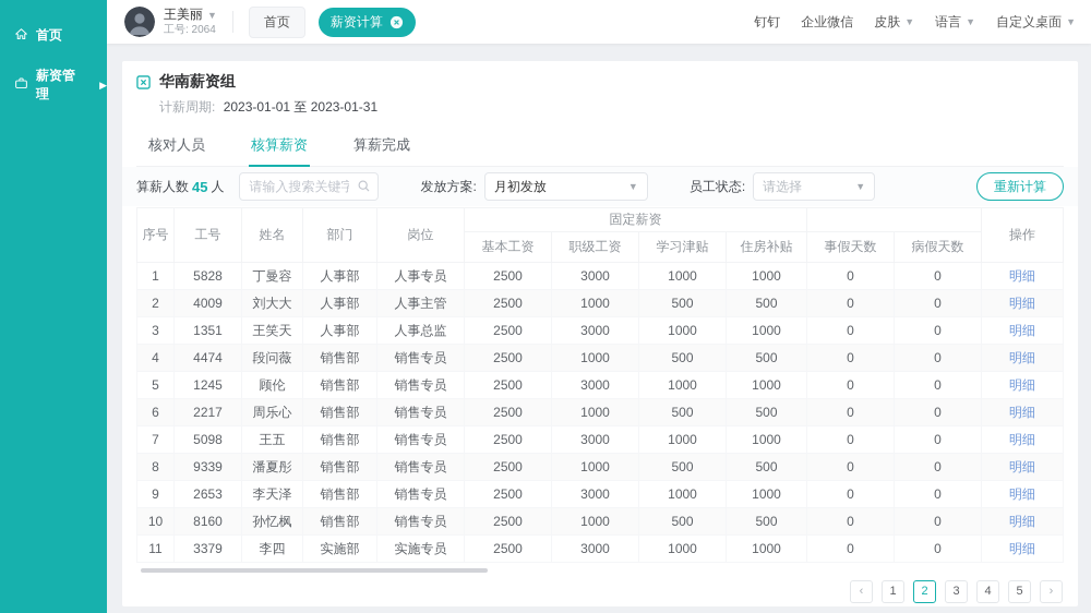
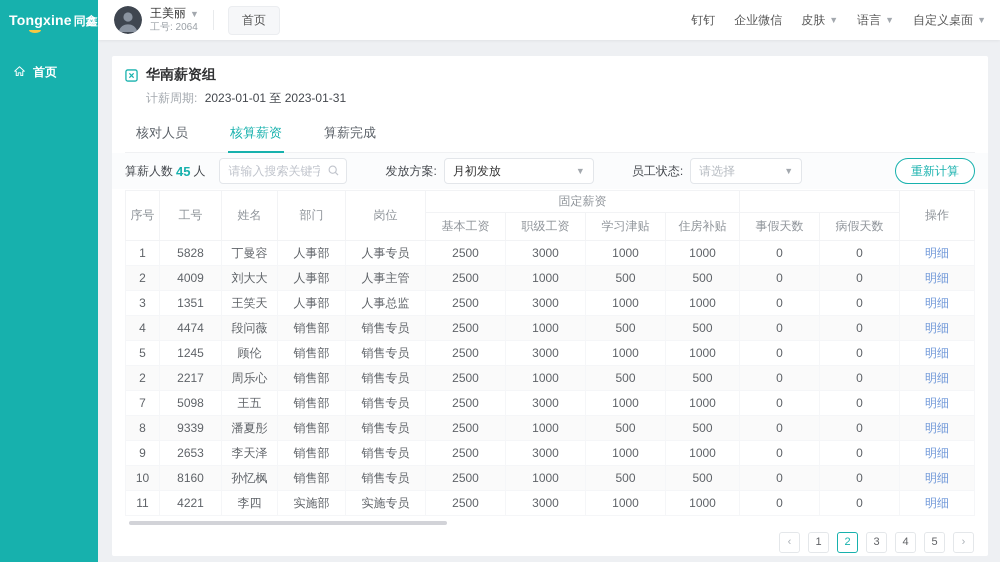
+ Tongxine
+ 同鑫
  首页
- 薪资管理
- ▶
  王美丽 ▼
  工号: 2064
  首页
- 薪资计算
  钉钉
  企业微信
  皮肤
  ▼
  语言
  ▼
  自定义桌面
  ▼
  华南薪资组
  计薪周期: 2023-01-01 至 2023-01-31
  核对人员
  核算薪资
  算薪完成
  算薪人数
  45
  人
  请输入搜索关键字
  发放方案:
  月初发放
  ▼
  员工状态:
  请选择
  ▼
  重新计算
  序号	工号	姓名	部门	岗位	固定薪资		操作
  基本工资	职级工资	学习津贴	住房补贴	事假天数	病假天数
  1	5828	丁曼容	人事部	人事专员	2500	3000	1000	1000	0	0	明细
  2	4009	刘大大	人事部	人事主管	2500	1000	500	500	0	0	明细
  3	1351	王笑天	人事部	人事总监	2500	3000	1000	1000	0	0	明细
  4	4474	段问薇	销售部	销售专员	2500	1000	500	500	0	0	明细
  5	1245	顾伦	销售部	销售专员	2500	3000	1000	1000	0	0	明细
- 6	2217	周乐心	销售部	销售专员	2500	1000	500	500	0	0	明细
+ 2	2217	周乐心	销售部	销售专员	2500	1000	500	500	0	0	明细
  7	5098	王五	销售部	销售专员	2500	3000	1000	1000	0	0	明细
  8	9339	潘夏彤	销售部	销售专员	2500	1000	500	500	0	0	明细
  9	2653	李天泽	销售部	销售专员	2500	3000	1000	1000	0	0	明细
  10	8160	孙忆枫	销售部	销售专员	2500	1000	500	500	0	0	明细
- 11	3379	李四	实施部	实施专员	2500	3000	1000	1000	0	0	明细
+ 11	4221	李四	实施部	实施专员	2500	3000	1000	1000	0	0	明细
  ‹
  1
  2
  3
  4
  5
  ›
